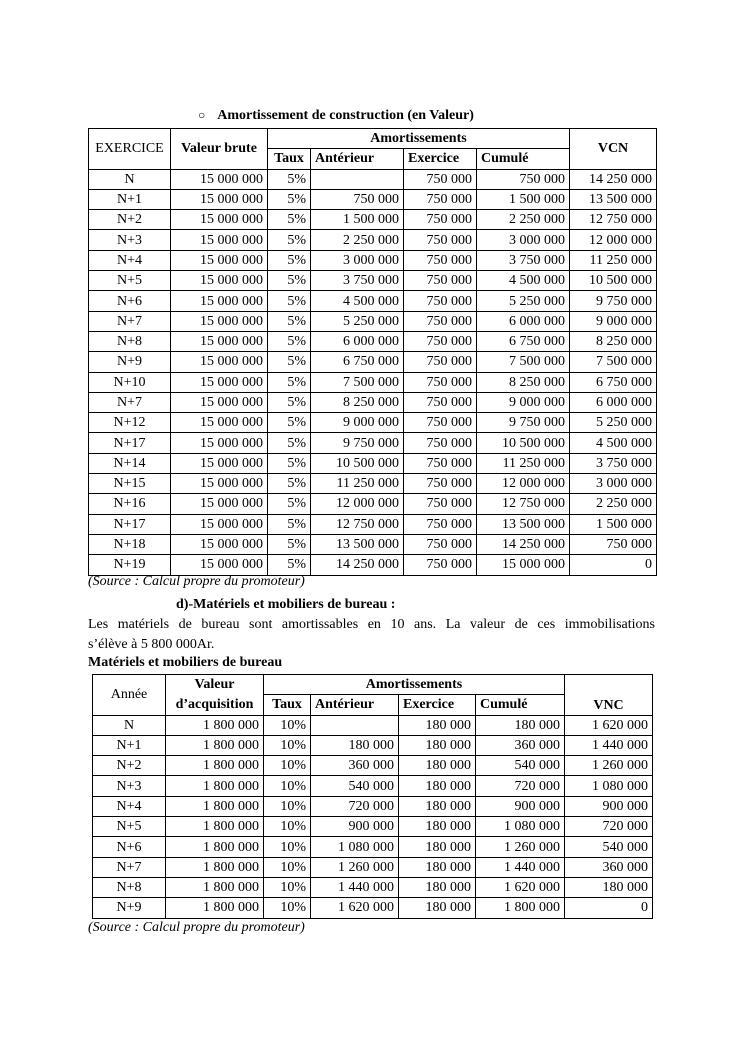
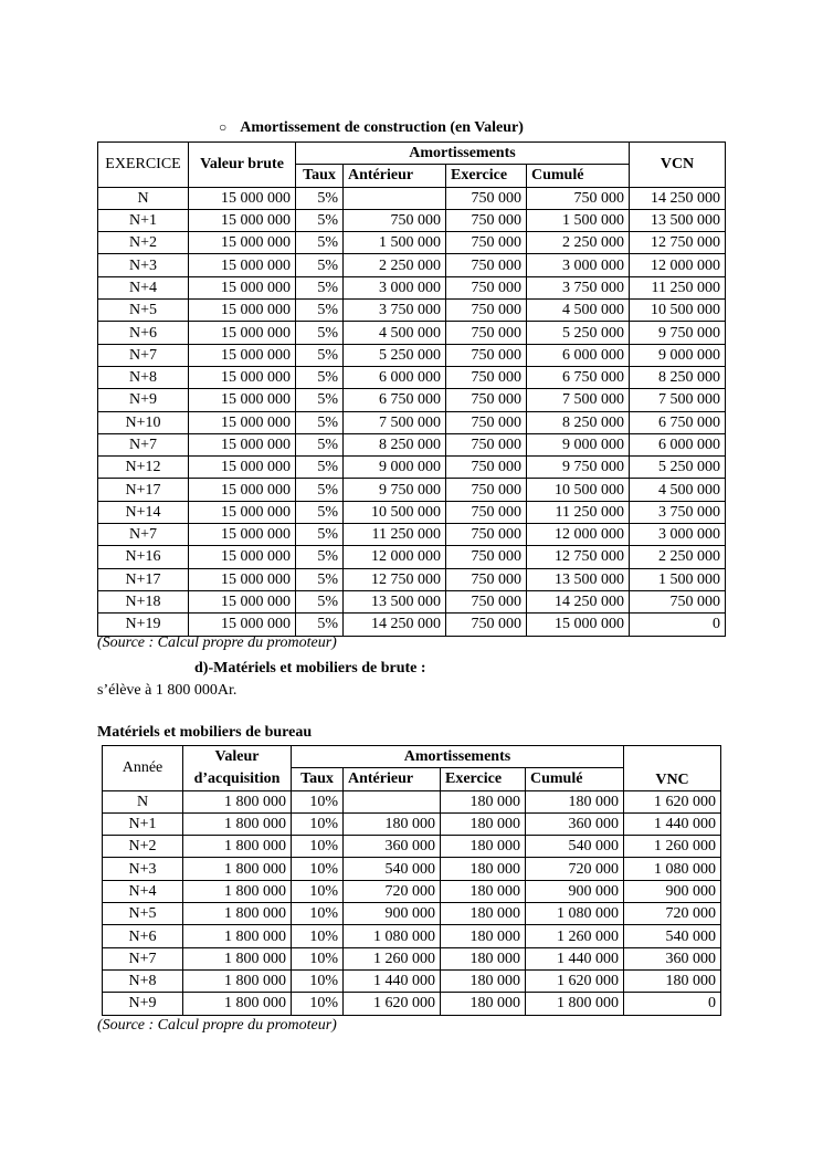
  ○ Amortissement de construction (en Valeur)
  EXERCICE	Valeur brute	Amortissements	VCN
  Taux	Antérieur	Exercice	Cumulé
  N	15 000 000	5%		750 000	750 000	14 250 000
  N+1	15 000 000	5%	750 000	750 000	1 500 000	13 500 000
  N+2	15 000 000	5%	1 500 000	750 000	2 250 000	12 750 000
  N+3	15 000 000	5%	2 250 000	750 000	3 000 000	12 000 000
  N+4	15 000 000	5%	3 000 000	750 000	3 750 000	11 250 000
  N+5	15 000 000	5%	3 750 000	750 000	4 500 000	10 500 000
  N+6	15 000 000	5%	4 500 000	750 000	5 250 000	9 750 000
  N+7	15 000 000	5%	5 250 000	750 000	6 000 000	9 000 000
  N+8	15 000 000	5%	6 000 000	750 000	6 750 000	8 250 000
  N+9	15 000 000	5%	6 750 000	750 000	7 500 000	7 500 000
  N+10	15 000 000	5%	7 500 000	750 000	8 250 000	6 750 000
  N+7	15 000 000	5%	8 250 000	750 000	9 000 000	6 000 000
  N+12	15 000 000	5%	9 000 000	750 000	9 750 000	5 250 000
  N+17	15 000 000	5%	9 750 000	750 000	10 500 000	4 500 000
  N+14	15 000 000	5%	10 500 000	750 000	11 250 000	3 750 000
- N+15	15 000 000	5%	11 250 000	750 000	12 000 000	3 000 000
+ N+7	15 000 000	5%	11 250 000	750 000	12 000 000	3 000 000
  N+16	15 000 000	5%	12 000 000	750 000	12 750 000	2 250 000
  N+17	15 000 000	5%	12 750 000	750 000	13 500 000	1 500 000
  N+18	15 000 000	5%	13 500 000	750 000	14 250 000	750 000
  N+19	15 000 000	5%	14 250 000	750 000	15 000 000	0
  (Source : Calcul propre du promoteur)
- d)-Matériels et mobiliers de bureau :
+ d)-Matériels et mobiliers de brute :
- Les matériels de bureau sont amortissables en 10 ans. La valeur de ces immobilisations
- s’élève à 5 800 000Ar.
+ s’élève à 1 800 000Ar.
  Matériels et mobiliers de bureau
  Année	Valeur	Amortissements	VNC
  d’acquisition	Taux	Antérieur	Exercice	Cumulé
  N	1 800 000	10%		180 000	180 000	1 620 000
  N+1	1 800 000	10%	180 000	180 000	360 000	1 440 000
  N+2	1 800 000	10%	360 000	180 000	540 000	1 260 000
  N+3	1 800 000	10%	540 000	180 000	720 000	1 080 000
  N+4	1 800 000	10%	720 000	180 000	900 000	900 000
  N+5	1 800 000	10%	900 000	180 000	1 080 000	720 000
  N+6	1 800 000	10%	1 080 000	180 000	1 260 000	540 000
  N+7	1 800 000	10%	1 260 000	180 000	1 440 000	360 000
  N+8	1 800 000	10%	1 440 000	180 000	1 620 000	180 000
  N+9	1 800 000	10%	1 620 000	180 000	1 800 000	0
  (Source : Calcul propre du promoteur)
